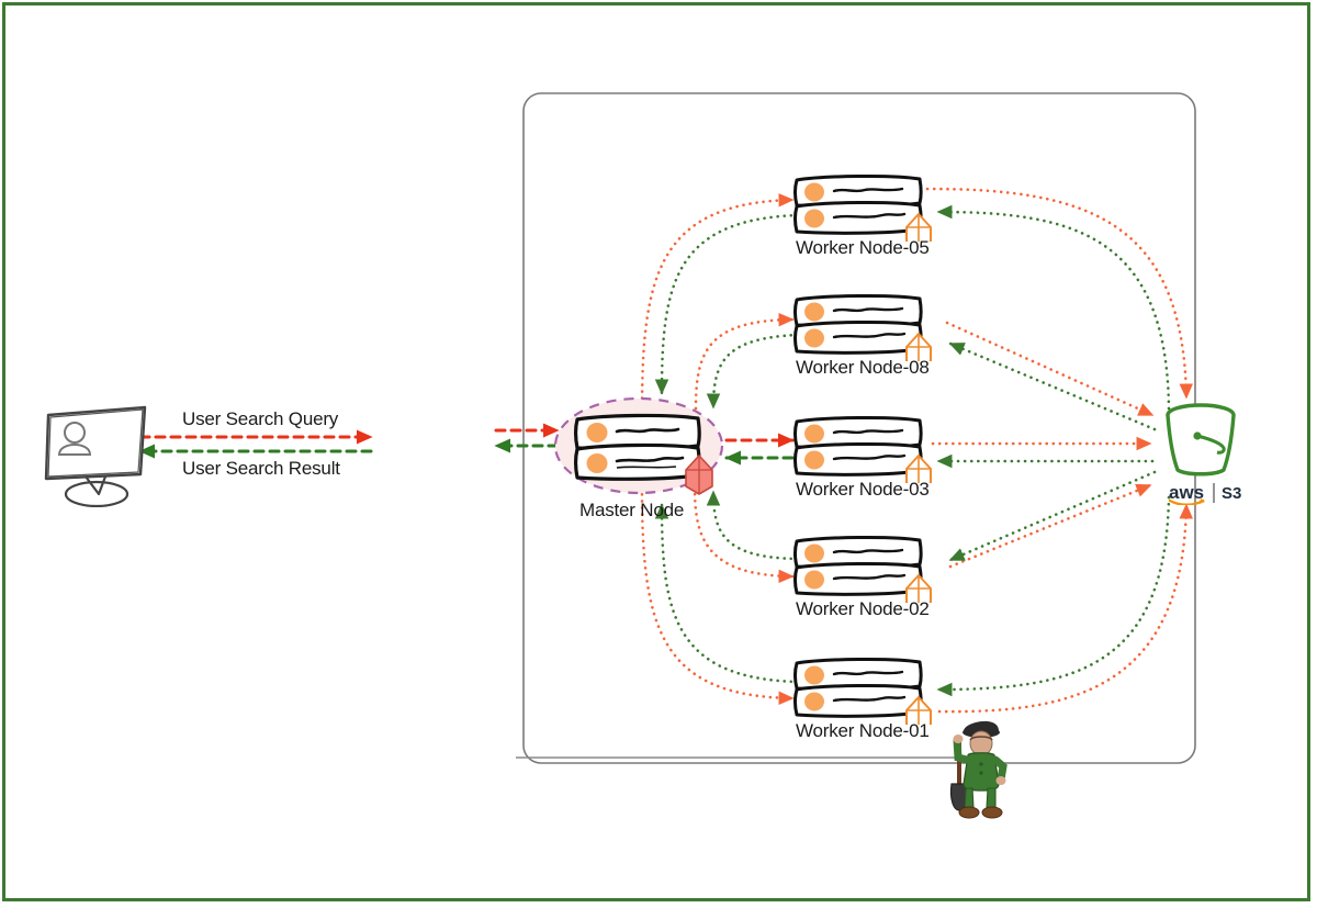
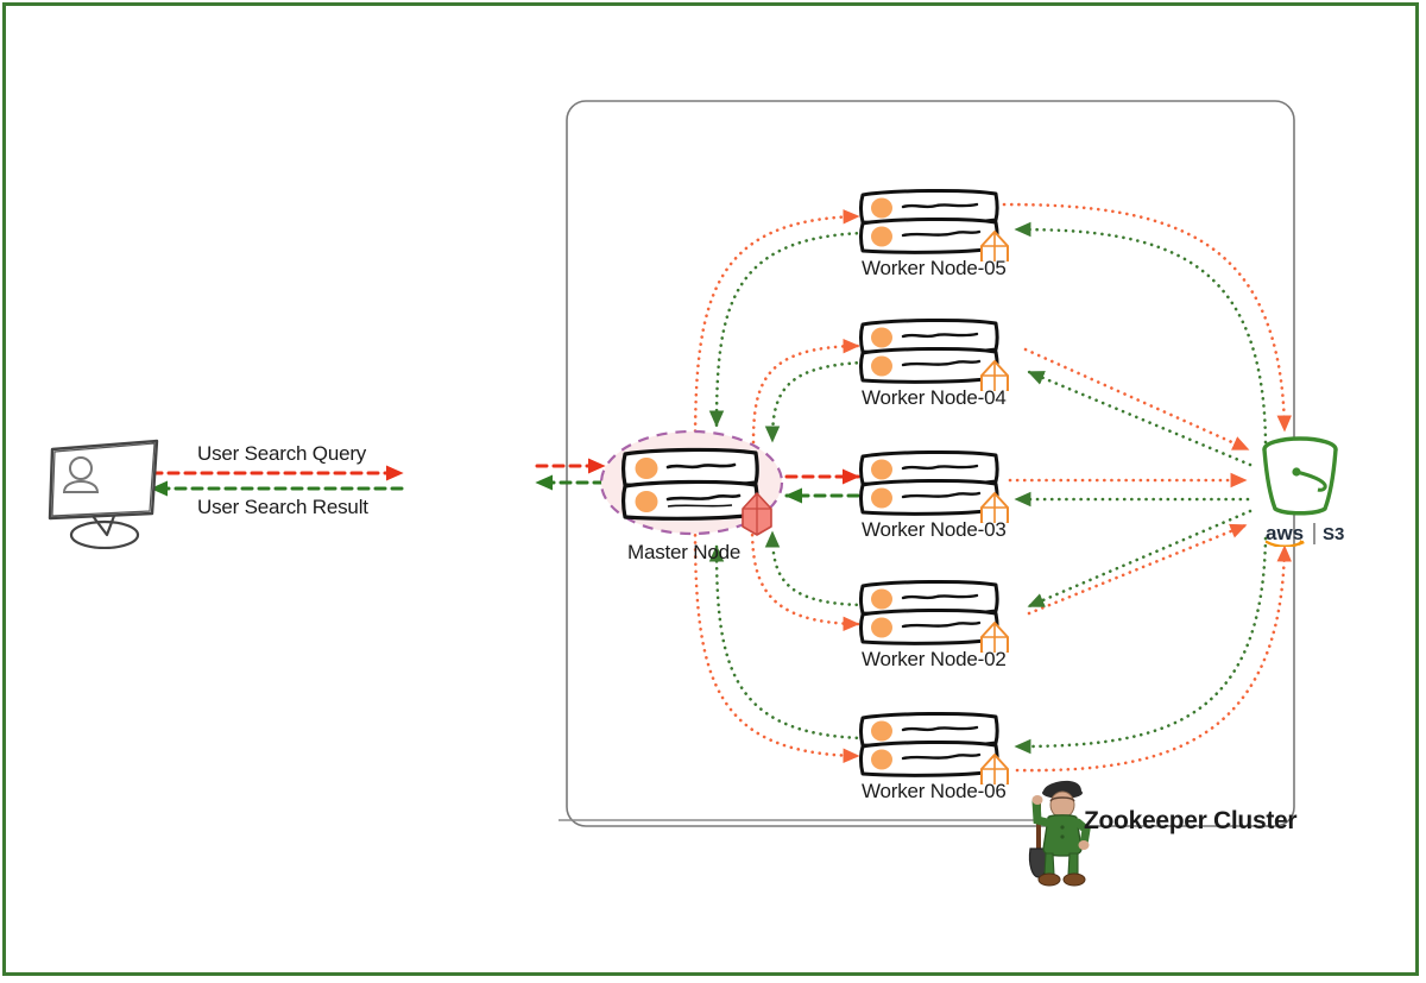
  User Search Query
  User Search Result
  Master Node
  Worker Node-05
- Worker Node-08
+ Worker Node-04
  Worker Node-03
  Worker Node-02
- Worker Node-01
+ Worker Node-06
  aws
  S3
+ Zookeeper Cluster
